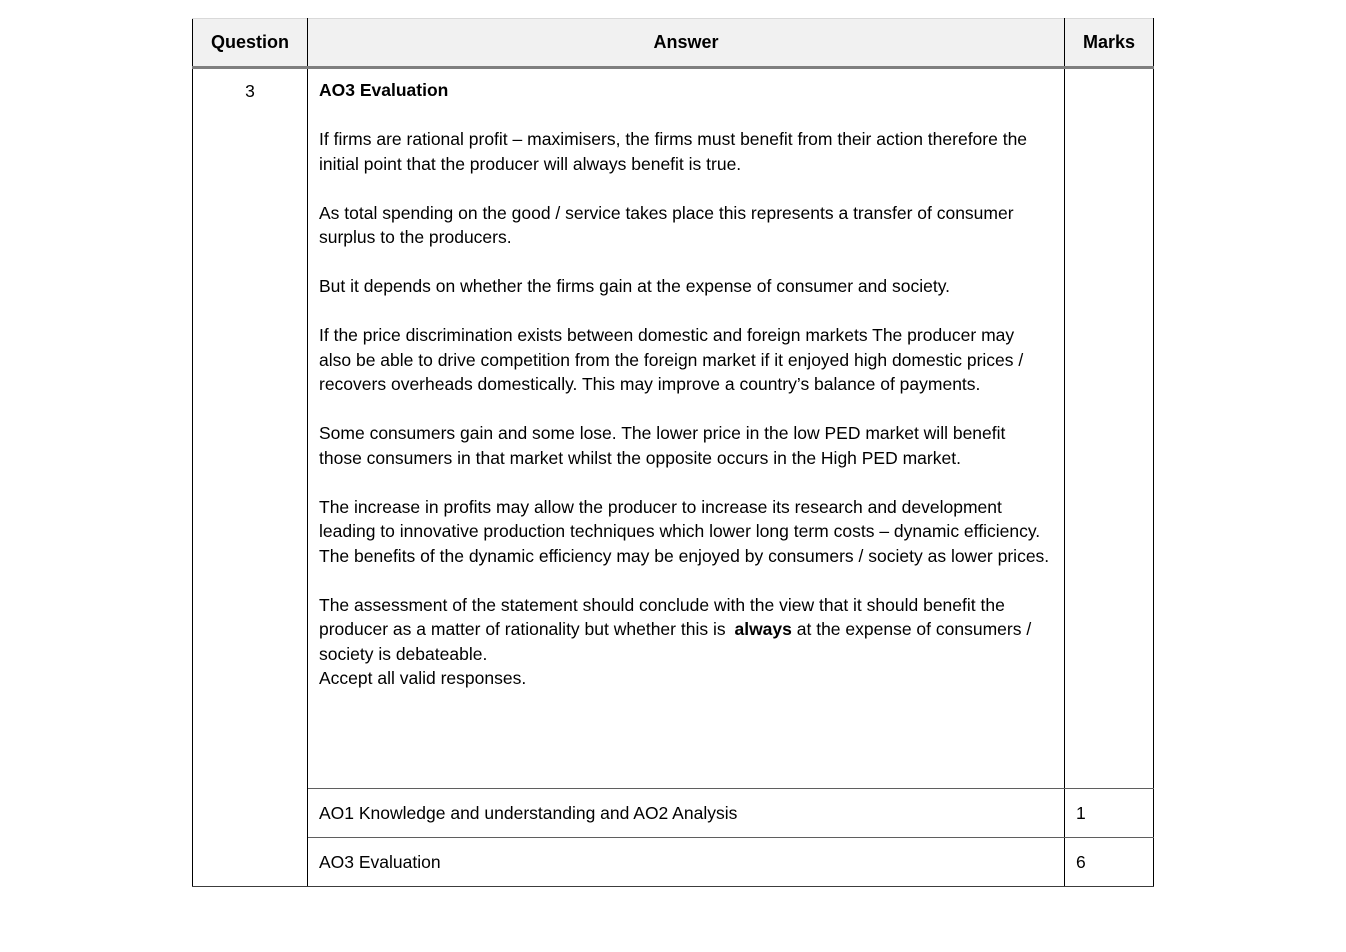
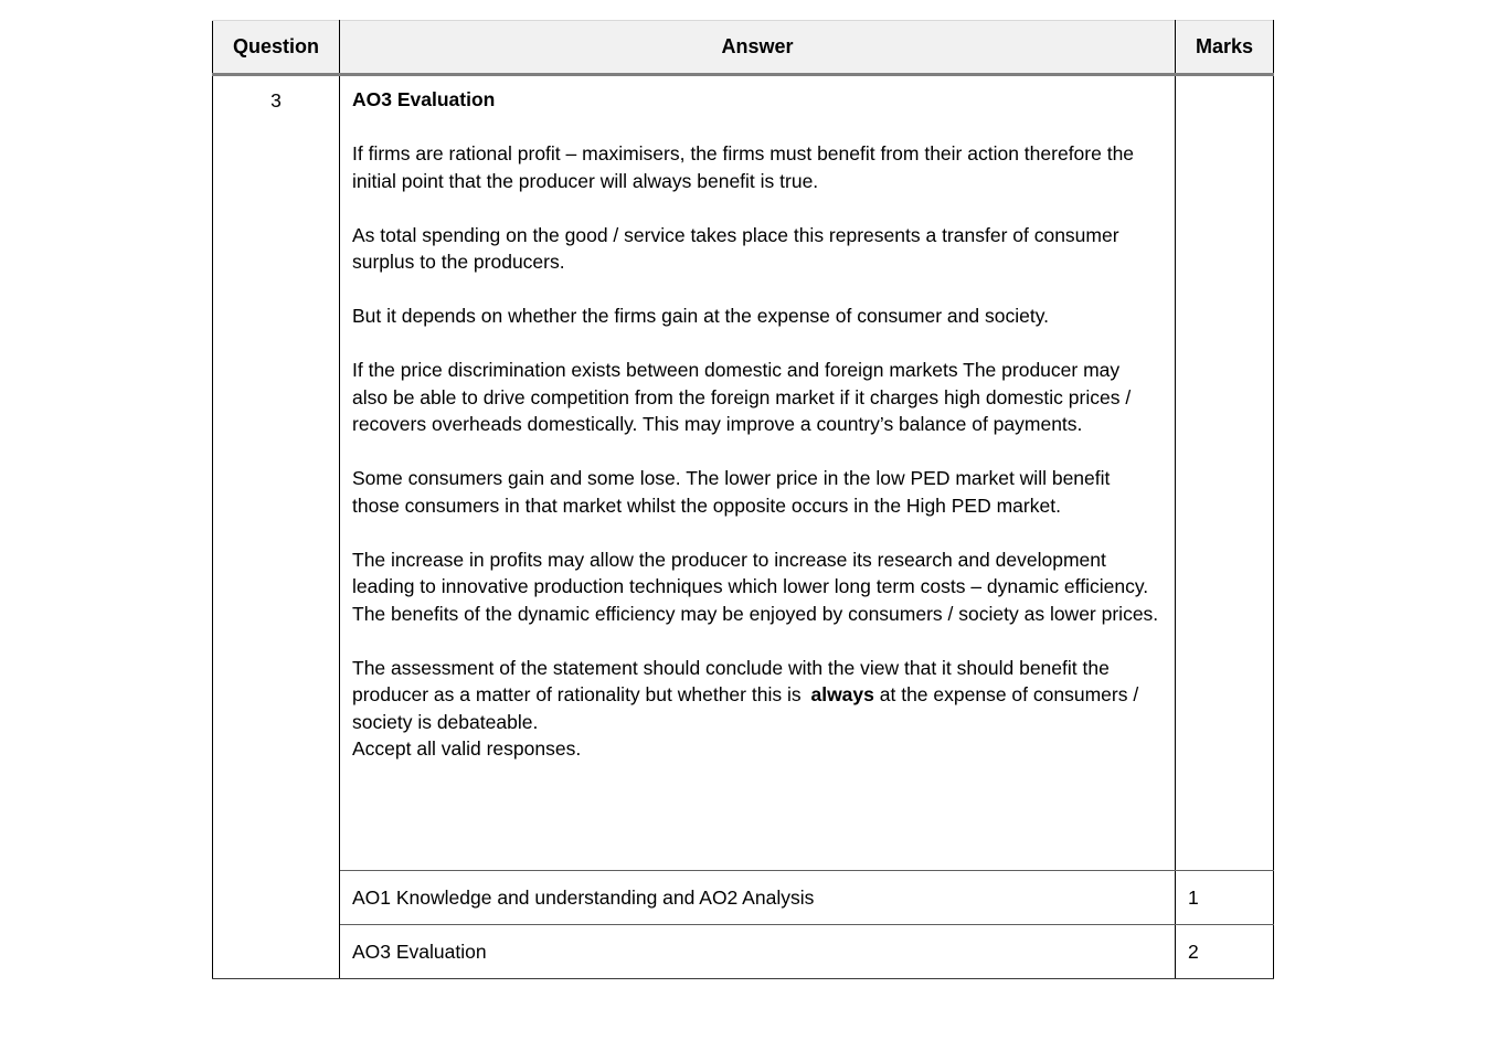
  Question	Answer	Marks
- 3	AO3 Evaluation If firms are rational profit – maximisers, the firms must benefit from their action therefore the initial point that the producer will always benefit is true. As total spending on the good / service takes place this represents a transfer of consumer surplus to the producers. But it depends on whether the firms gain at the expense of consumer and society. If the price discrimination exists between domestic and foreign markets The producer may also be able to drive competition from the foreign market if it enjoyed high domestic prices / recovers overheads domestically. This may improve a country’s balance of payments. Some consumers gain and some lose. The lower price in the low PED market will benefit those consumers in that market whilst the opposite occurs in the High PED market. The increase in profits may allow the producer to increase its research and development leading to innovative production techniques which lower long term costs – dynamic efficiency. The benefits of the dynamic efficiency may be enjoyed by consumers / society as lower prices. The assessment of the statement should conclude with the view that it should benefit the producer as a matter of rationality but whether this is always at the expense of consumers / society is debateable. Accept all valid responses.
+ 3	AO3 Evaluation If firms are rational profit – maximisers, the firms must benefit from their action therefore the initial point that the producer will always benefit is true. As total spending on the good / service takes place this represents a transfer of consumer surplus to the producers. But it depends on whether the firms gain at the expense of consumer and society. If the price discrimination exists between domestic and foreign markets The producer may also be able to drive competition from the foreign market if it charges high domestic prices / recovers overheads domestically. This may improve a country’s balance of payments. Some consumers gain and some lose. The lower price in the low PED market will benefit those consumers in that market whilst the opposite occurs in the High PED market. The increase in profits may allow the producer to increase its research and development leading to innovative production techniques which lower long term costs – dynamic efficiency. The benefits of the dynamic efficiency may be enjoyed by consumers / society as lower prices. The assessment of the statement should conclude with the view that it should benefit the producer as a matter of rationality but whether this is always at the expense of consumers / society is debateable. Accept all valid responses.
  AO1 Knowledge and understanding and AO2 Analysis	1
- AO3 Evaluation	6
+ AO3 Evaluation	2
